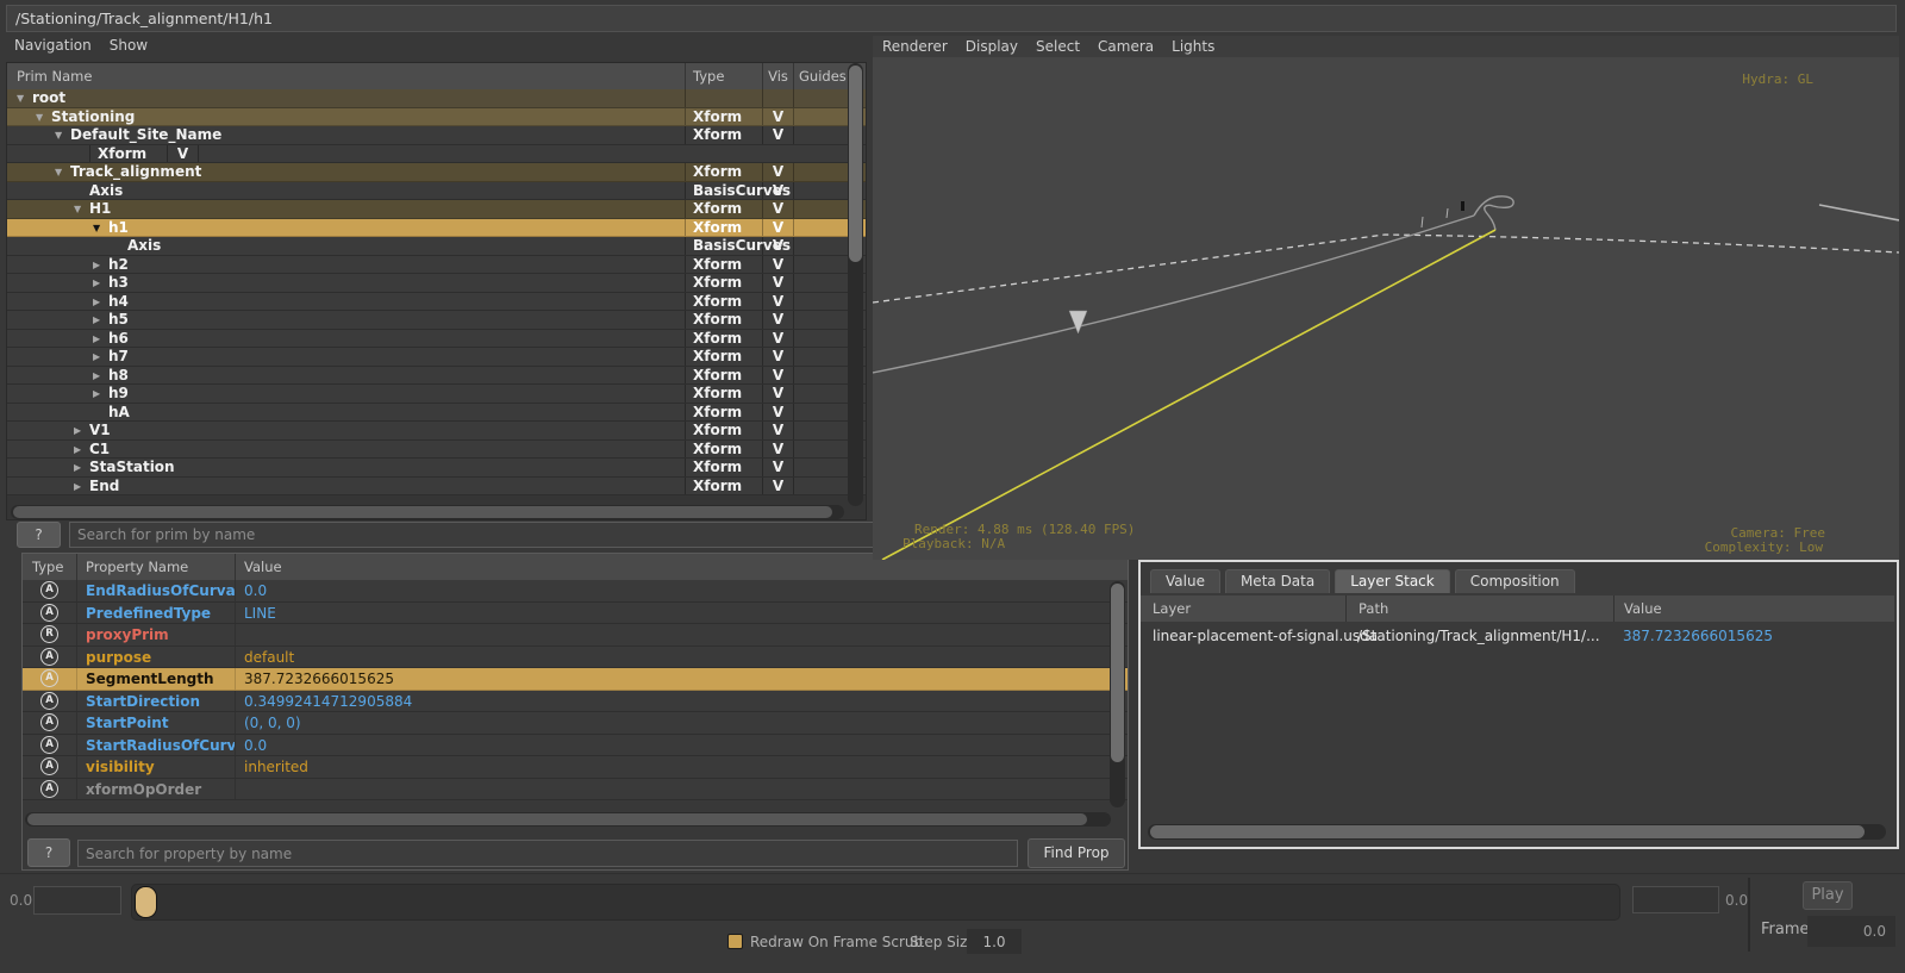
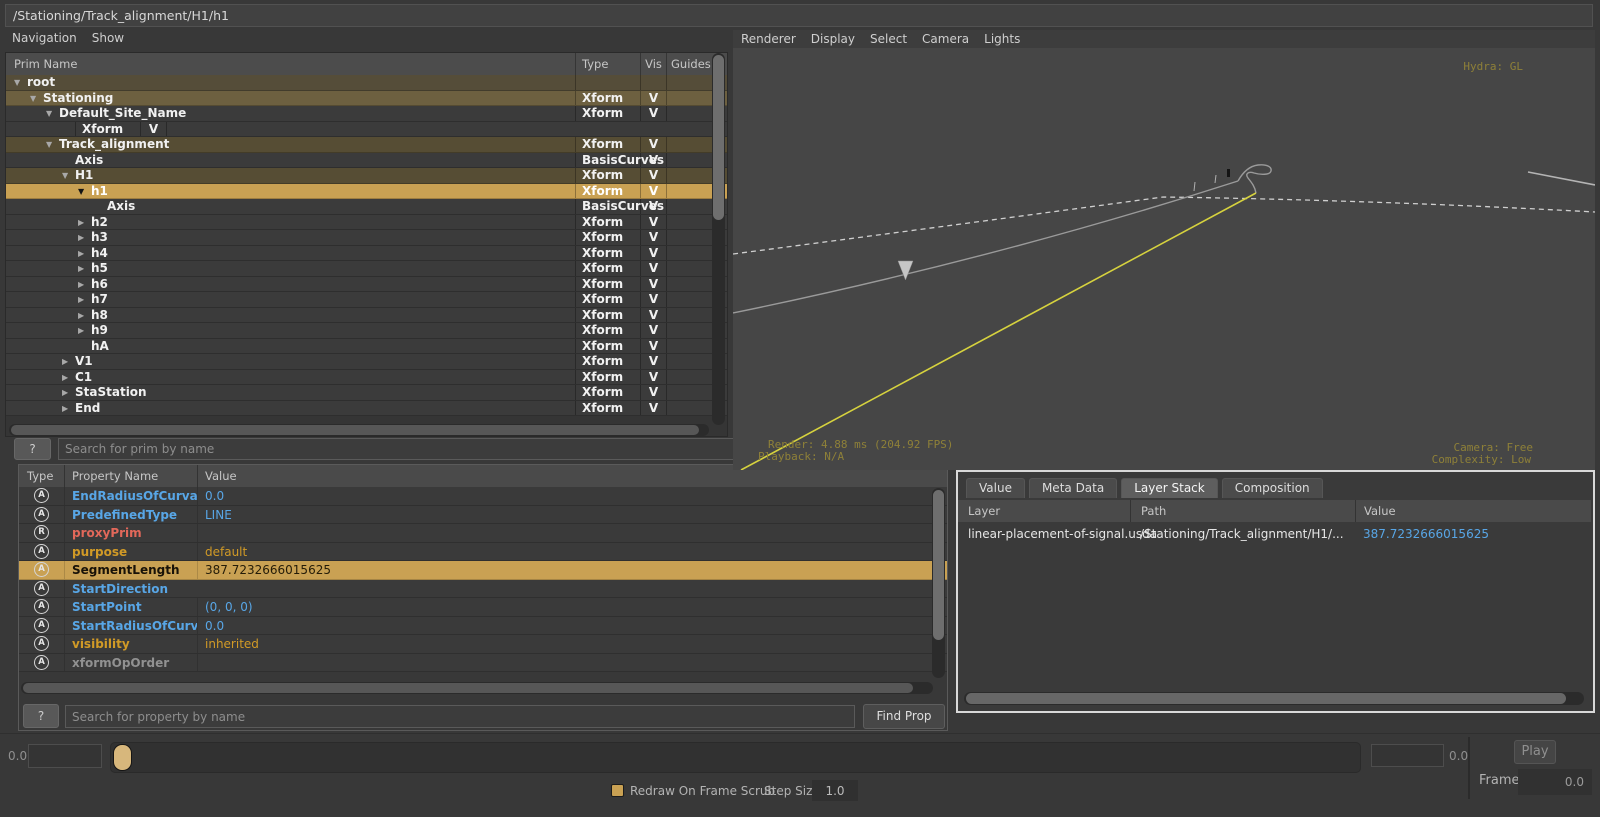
  /Stationing/Track_alignment/H1/h1
  Navigation Show
  Prim Name
  Type
  Vis
  Guides
  ▼
  root
  ▼
  Stationing
  Xform
  V
  ▼
  Default_Site_Name
  Xform
  V
  Xform
  V
  ▼
  Track_alignment
  Xform
  V
  Axis
  BasisCurv
  V
  ▼
  H1
  Xform
  V
  ▼
  h1
  Xform
  V
  Axis
  BasisCurv
  V
  ▶
  h2
  Xform
  V
  ▶
  h3
  Xform
  V
  ▶
  h4
  Xform
  V
  ▶
  h5
  Xform
  V
  ▶
  h6
  Xform
  V
  ▶
  h7
  Xform
  V
  ▶
  h8
  Xform
  V
  ▶
  h9
  Xform
  V
  hA
  Xform
  V
  ▶
  V1
  Xform
  V
  ▶
  C1
  Xform
  V
  ▶
  StaStation
  Xform
  V
  ▶
  End
  Xform
  V
  ?
  Search for prim by name
  Type
  Property Name
  Value
  A
  EndRadiusOfCurva
  0.0
  A
  PredefinedType
  LINE
  R
  proxyPrim
  A
  purpose
  default
  A
  SegmentLength
  387.7232666015625
  A
  StartDirection
- 0.34992414712905884
  A
  StartPoint
  (0, 0, 0)
  A
  StartRadiusOfCurv
  0.0
  A
  visibility
  inherited
  A
  xformOpOrder
  ?
  Search for property by name
  Find Prop
  Renderer Display Select Camera Lights
  Hydra: GL
- Render: 4.88 ms (128.40 FPS)
+ Render: 4.88 ms (204.92 FPS)
  Playback: N/A
  Camera: Free
  Complexity: Low
  Value
  Meta Data
  Layer Stack
  Composition
  Layer
  Path
  Value
  linear-placement-of-signal.us
  /Stationing/Track_alignment/H1/...
  387.7232666015625
  0.0
  0.0
  Play
  Redraw On Frame Scrub
  Step Siz
  1.0
  Frame
  0.0
